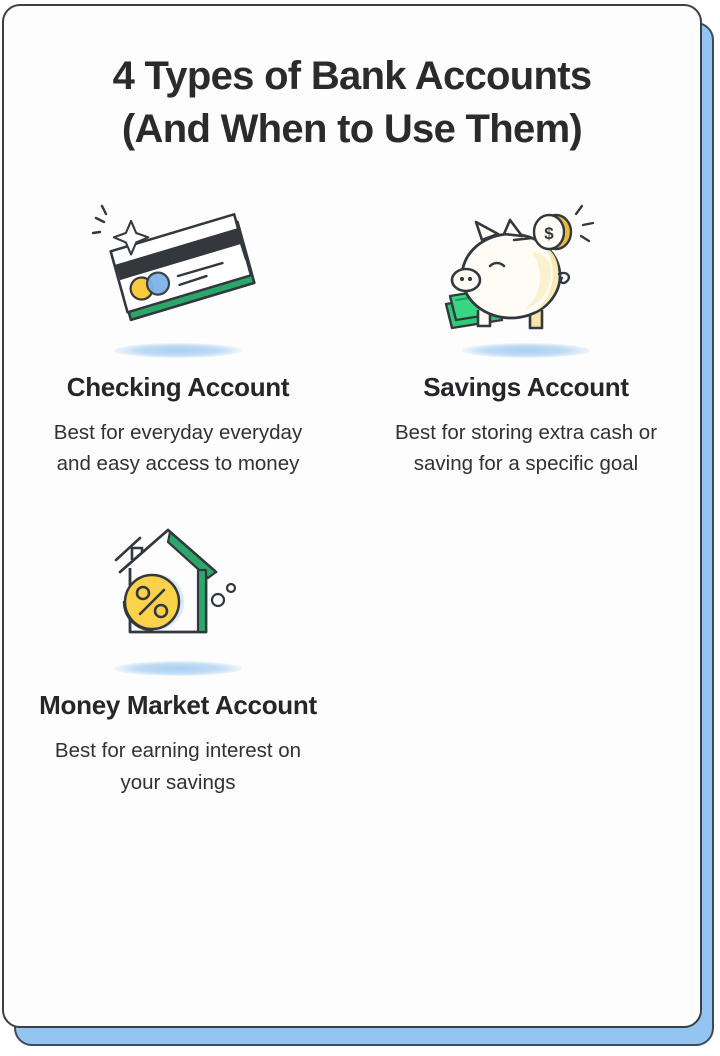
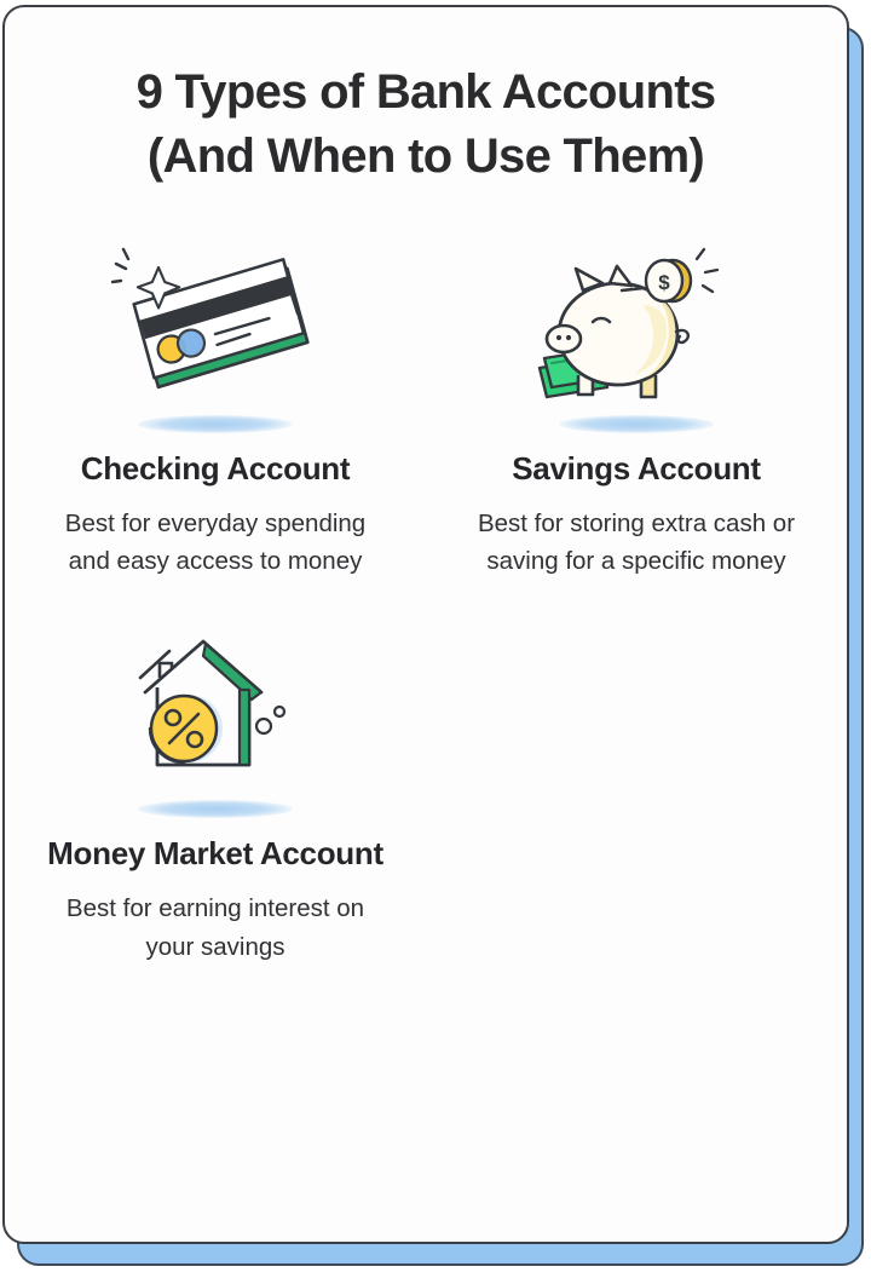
- 4 Types of Bank Accounts
+ 9 Types of Bank Accounts
  (And When to Use Them)
  Checking Account
- Best for everyday everyday and easy access to money
+ Best for everyday spending and easy access to money
  $
  Savings Account
- Best for storing extra cash or saving for a specific goal
+ Best for storing extra cash or saving for a specific money
  Money Market Account
  Best for earning interest on your savings
